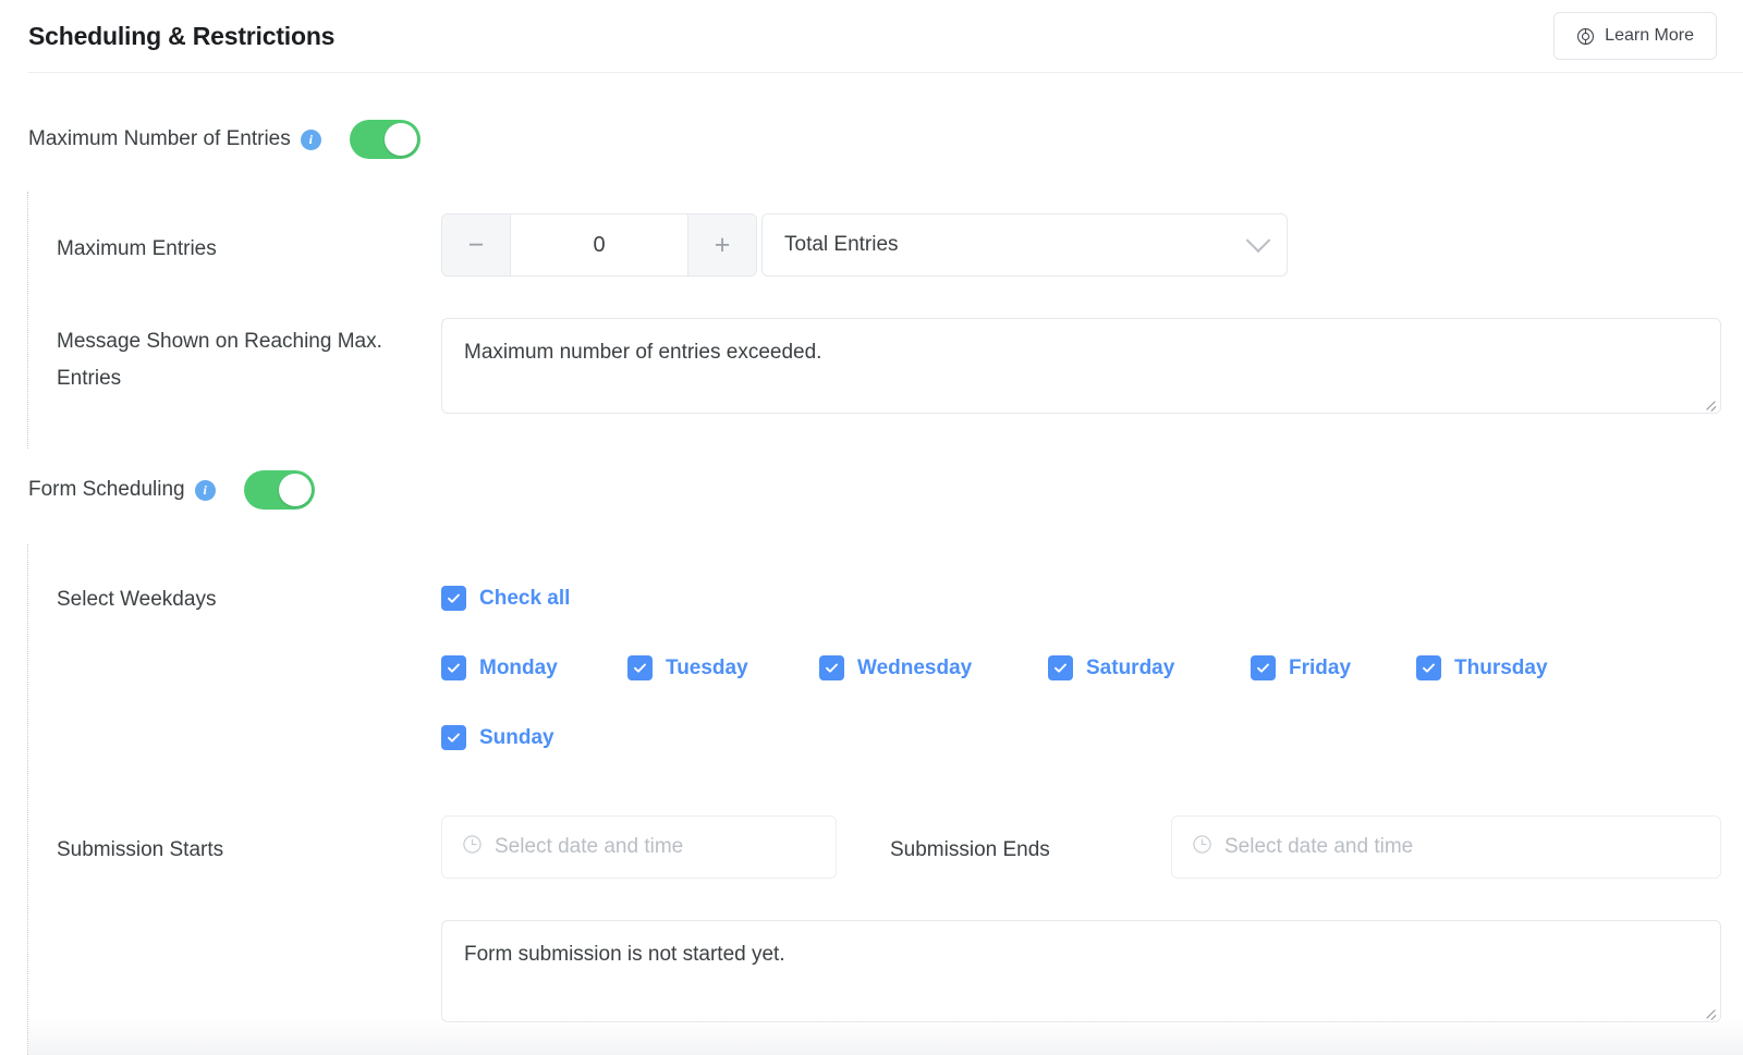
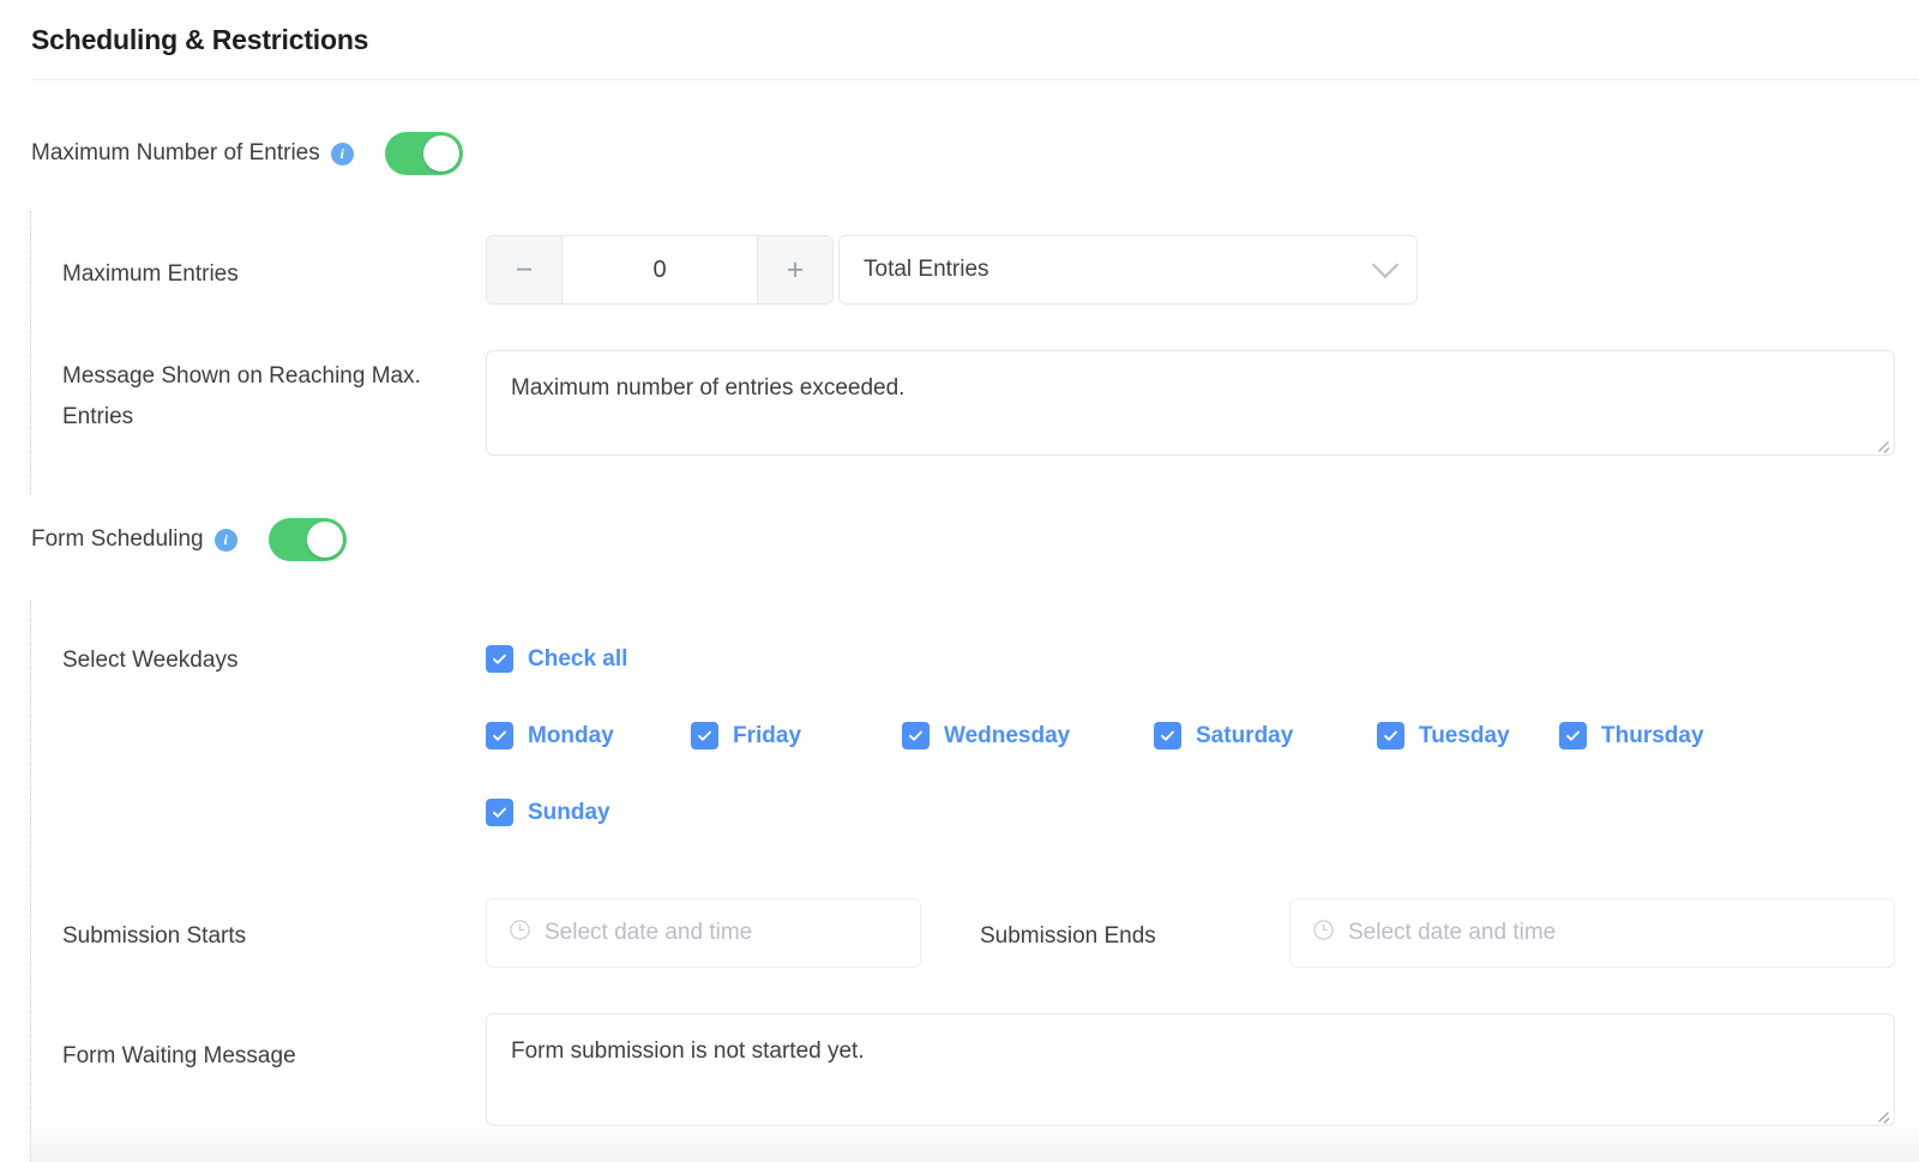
  Scheduling & Restrictions
- Learn More
  Maximum Number of Entries
  i
  Maximum Entries
  −
  0
  +
  Total Entries
  Message Shown on Reaching Max. Entries
  Maximum number of entries exceeded.
  Form Scheduling
  i
  Select Weekdays
  Check all
  Monday
- Tuesday
+ Friday
  Wednesday
  Saturday
- Friday
+ Tuesday
  Thursday
  Sunday
  Submission Starts
  Select date and time
  Submission Ends
  Select date and time
+ Form Waiting Message
  Form submission is not started yet.
